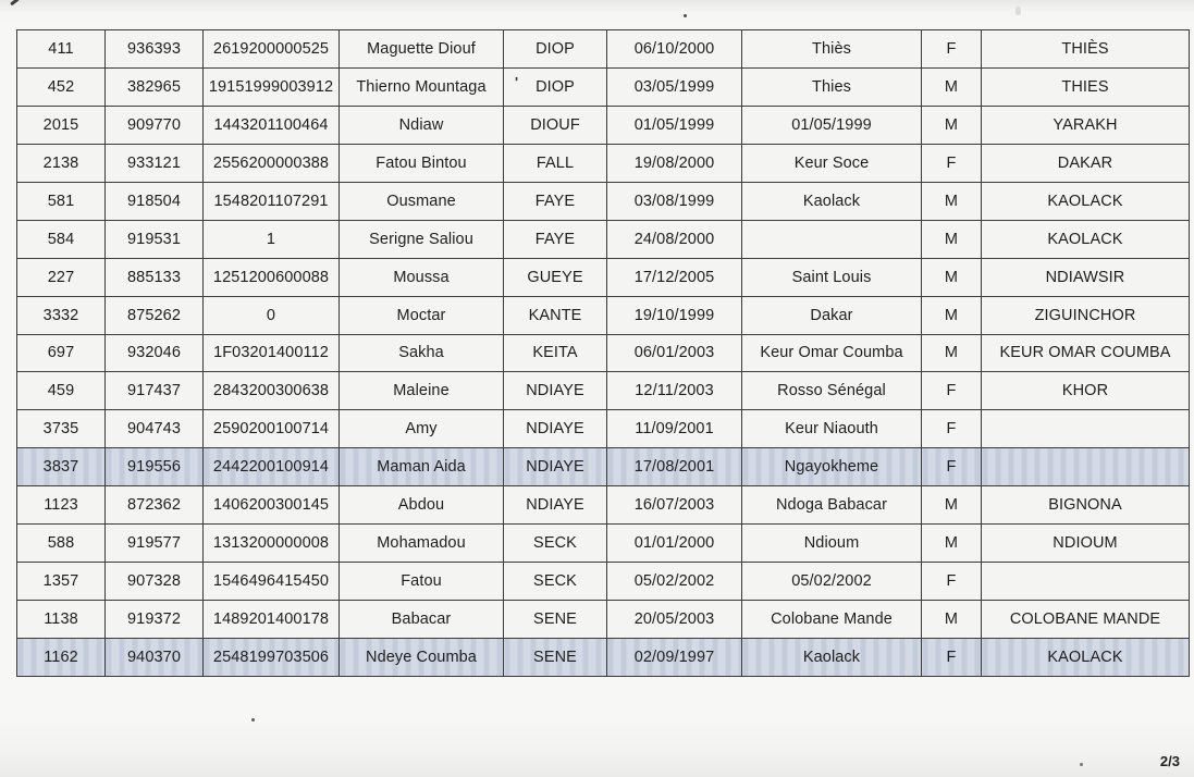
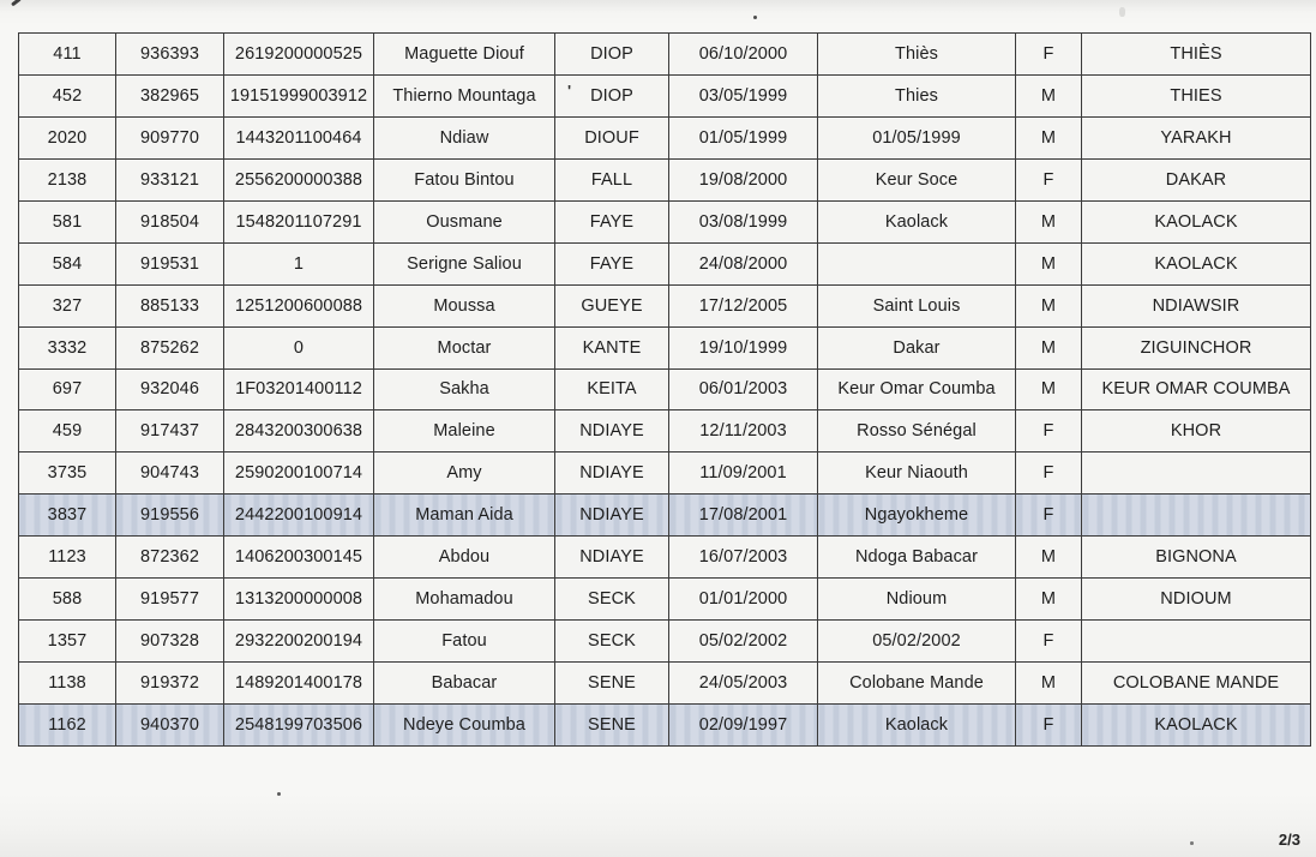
  411	936393	2619200000525	Maguette Diouf	DIOP	06/10/2000	Thiès	F	THIÈS
  452	382965	19151999003912	Thierno Mountaga	' DIOP	03/05/1999	Thies	M	THIES
- 2015	909770	1443201100464	Ndiaw	DIOUF	01/05/1999	01/05/1999	M	YARAKH
+ 2020	909770	1443201100464	Ndiaw	DIOUF	01/05/1999	01/05/1999	M	YARAKH
  2138	933121	2556200000388	Fatou Bintou	FALL	19/08/2000	Keur Soce	F	DAKAR
  581	918504	1548201107291	Ousmane	FAYE	03/08/1999	Kaolack	M	KAOLACK
  584	919531	1	Serigne Saliou	FAYE	24/08/2000		M	KAOLACK
- 227	885133	1251200600088	Moussa	GUEYE	17/12/2005	Saint Louis	M	NDIAWSIR
+ 327	885133	1251200600088	Moussa	GUEYE	17/12/2005	Saint Louis	M	NDIAWSIR
  3332	875262	0	Moctar	KANTE	19/10/1999	Dakar	M	ZIGUINCHOR
  697	932046	1F03201400112	Sakha	KEITA	06/01/2003	Keur Omar Coumba	M	KEUR OMAR COUMBA
  459	917437	2843200300638	Maleine	NDIAYE	12/11/2003	Rosso Sénégal	F	KHOR
  3735	904743	2590200100714	Amy	NDIAYE	11/09/2001	Keur Niaouth	F
  3837	919556	2442200100914	Maman Aida	NDIAYE	17/08/2001	Ngayokheme	F
  1123	872362	1406200300145	Abdou	NDIAYE	16/07/2003	Ndoga Babacar	M	BIGNONA
  588	919577	1313200000008	Mohamadou	SECK	01/01/2000	Ndioum	M	NDIOUM
- 1357	907328	1546496415450	Fatou	SECK	05/02/2002	05/02/2002	F
+ 1357	907328	2932200200194	Fatou	SECK	05/02/2002	05/02/2002	F
- 1138	919372	1489201400178	Babacar	SENE	20/05/2003	Colobane Mande	M	COLOBANE MANDE
+ 1138	919372	1489201400178	Babacar	SENE	24/05/2003	Colobane Mande	M	COLOBANE MANDE
  1162	940370	2548199703506	Ndeye Coumba	SENE	02/09/1997	Kaolack	F	KAOLACK
  2/3
